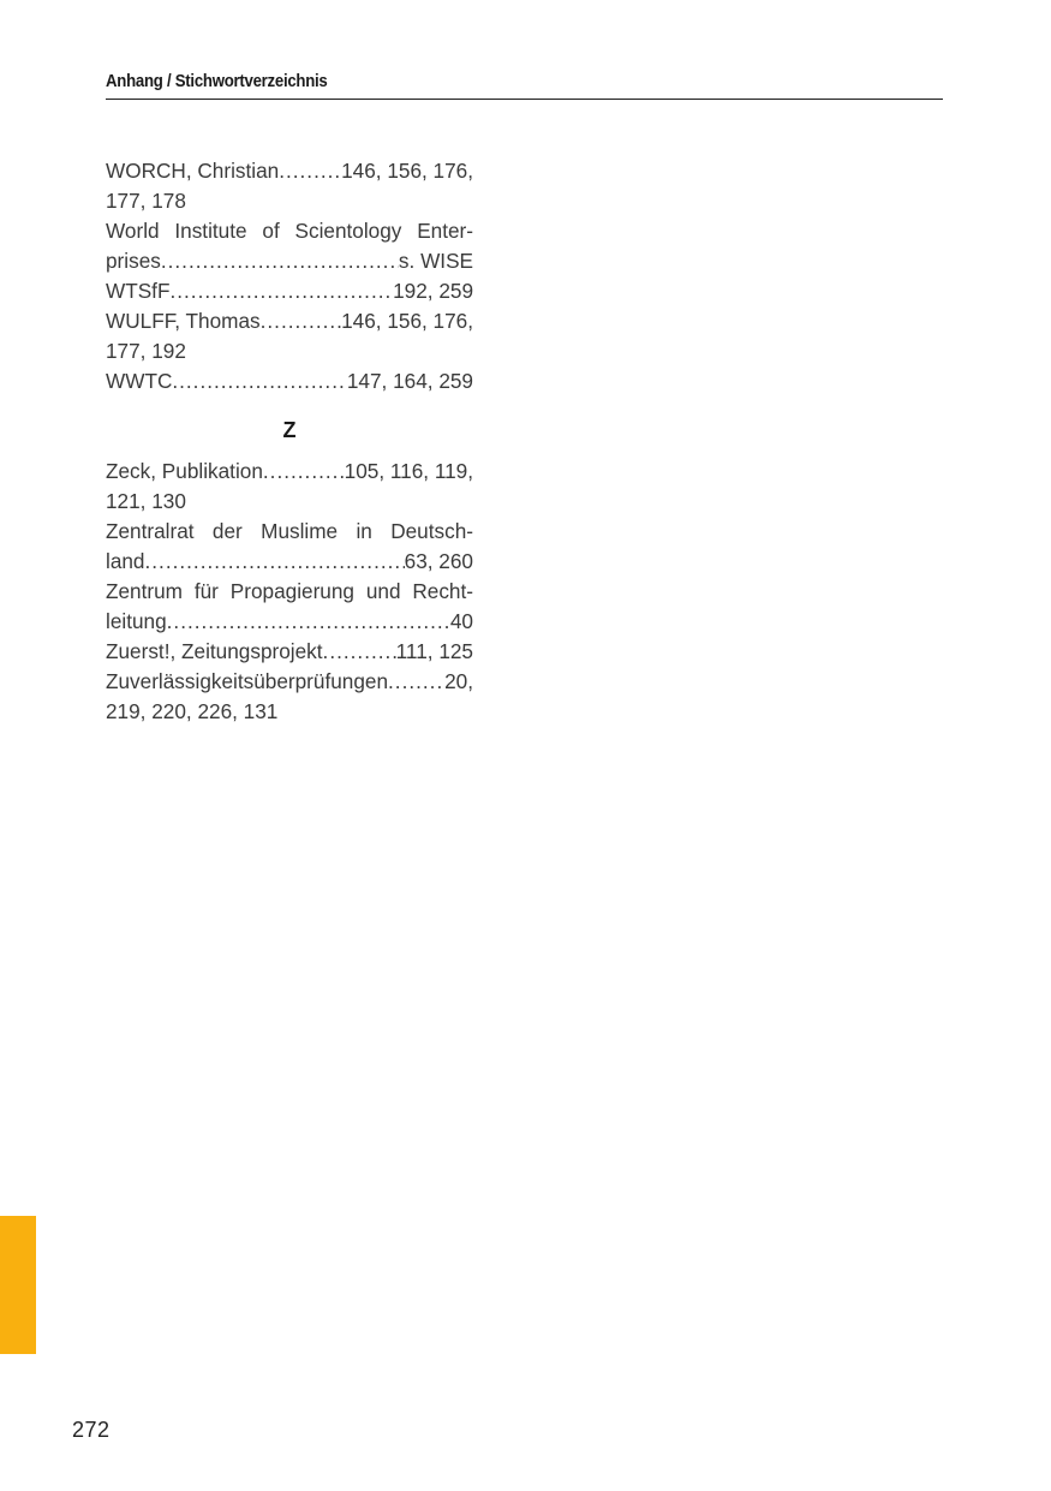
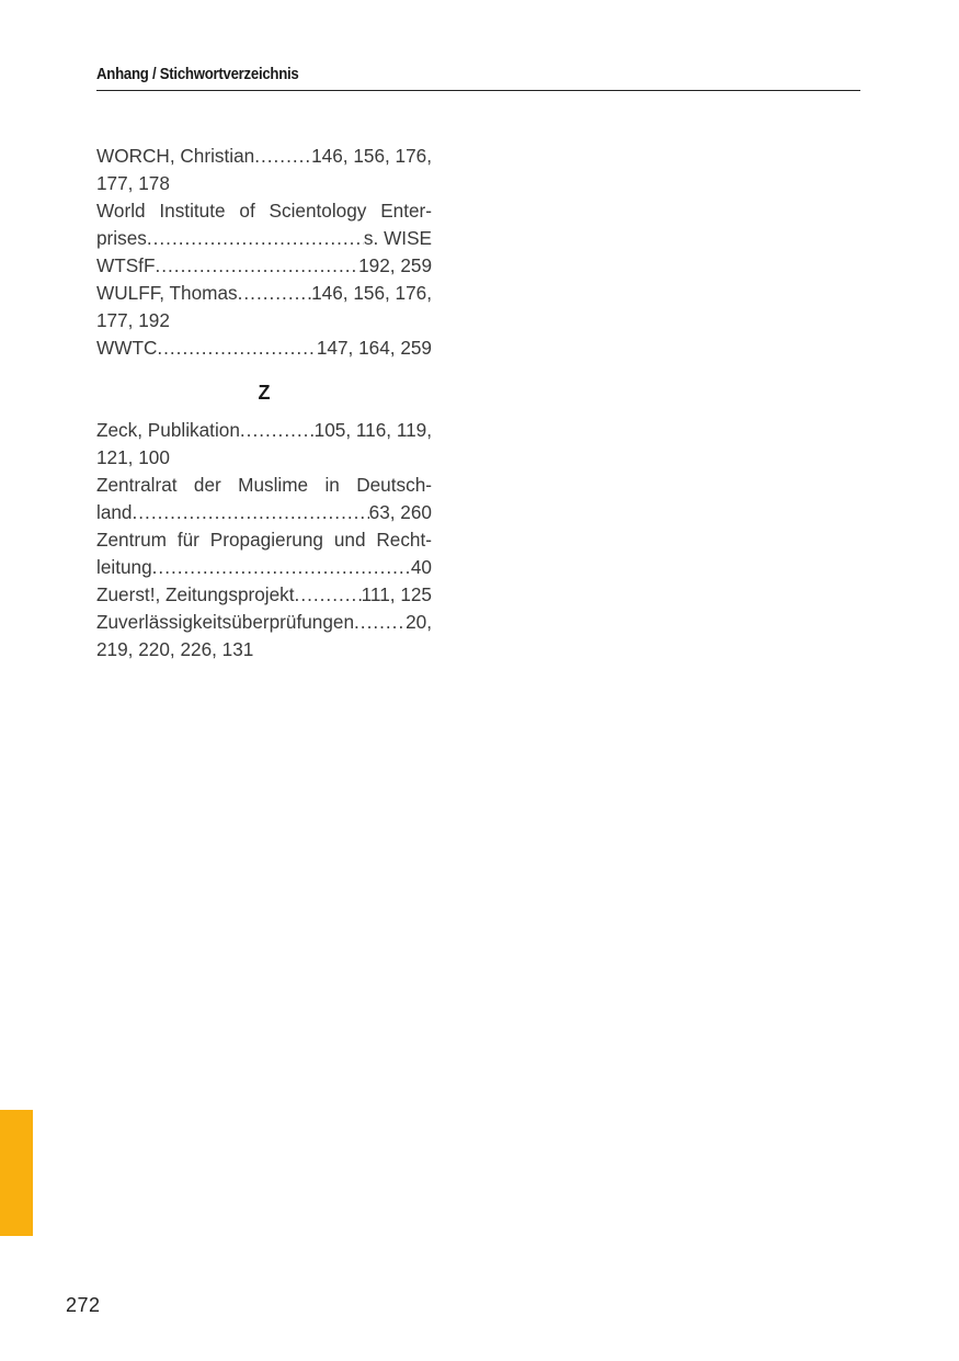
  Anhang / Stichwortverzeichnis
  WORCH, Christian
  146, 156, 176,
  177, 178
  World Institute of Scientology Enter-
  prises
  s. WISE
  WTSfF
  192, 259
  WULFF, Thomas
  146, 156, 176,
  177, 192
  WWTC
  147, 164, 259
  Z
  Zeck, Publikation
  105, 116, 119,
- 121, 130
+ 121, 100
  Zentralrat der Muslime in Deutsch-
  land
  63, 260
  Zentrum für Propagierung und Recht-
  leitung
  40
  Zuerst!, Zeitungsprojekt
  111, 125
  Zuverlässigkeitsüberprüfungen
  20,
  219, 220, 226, 131
  272
